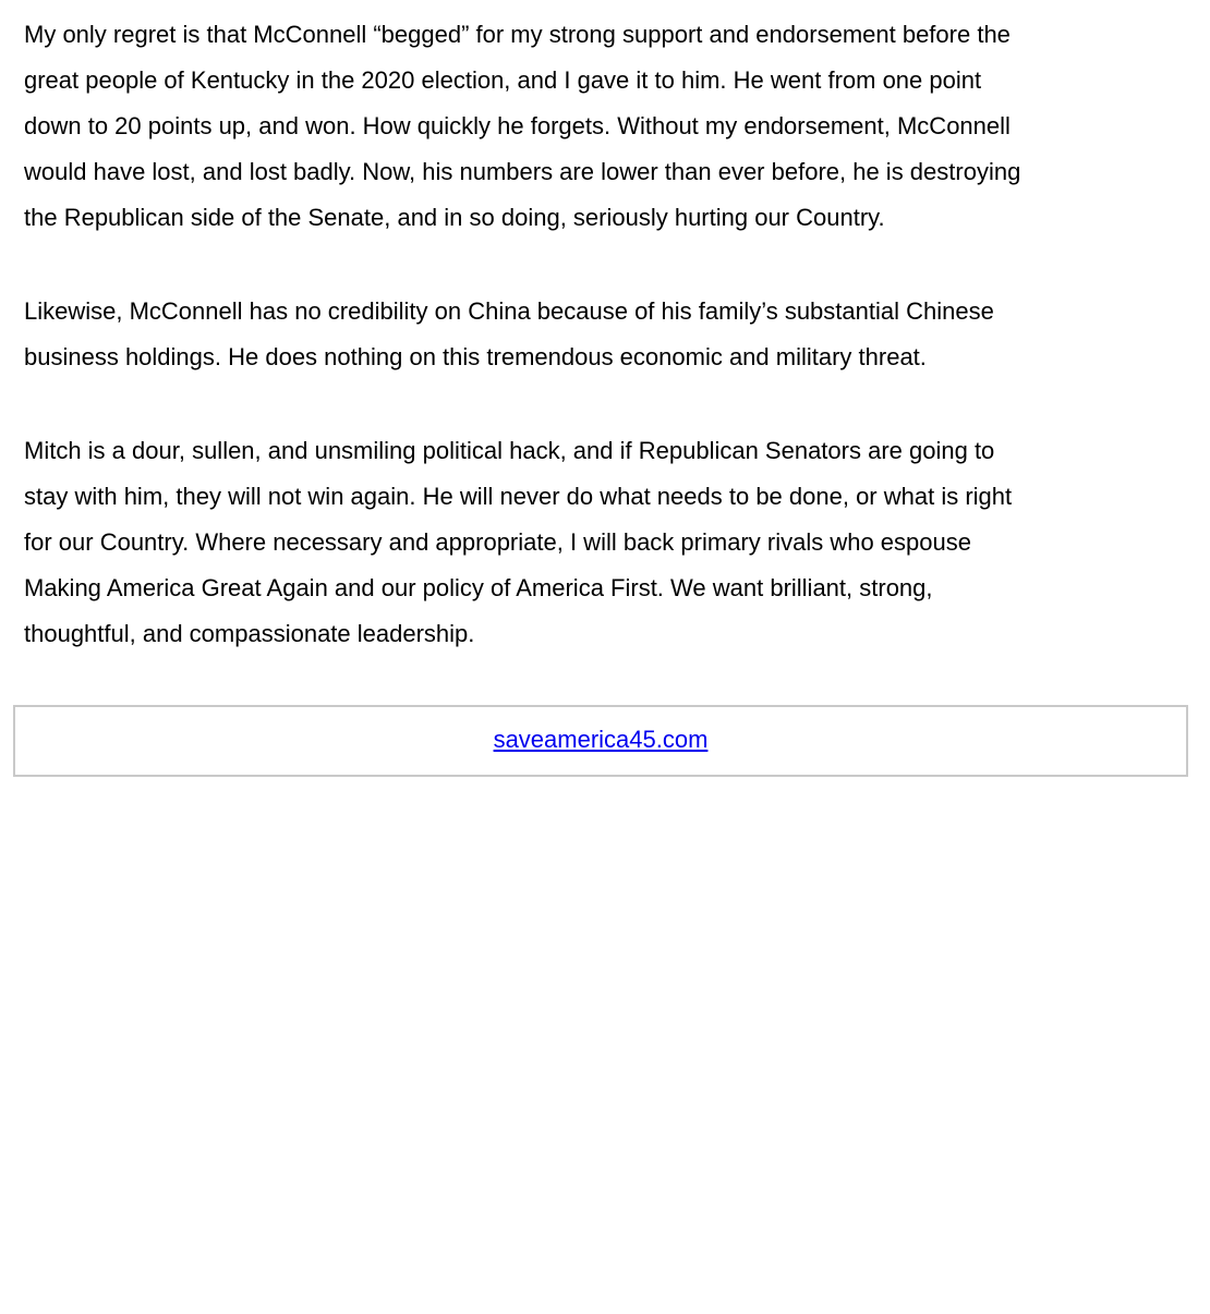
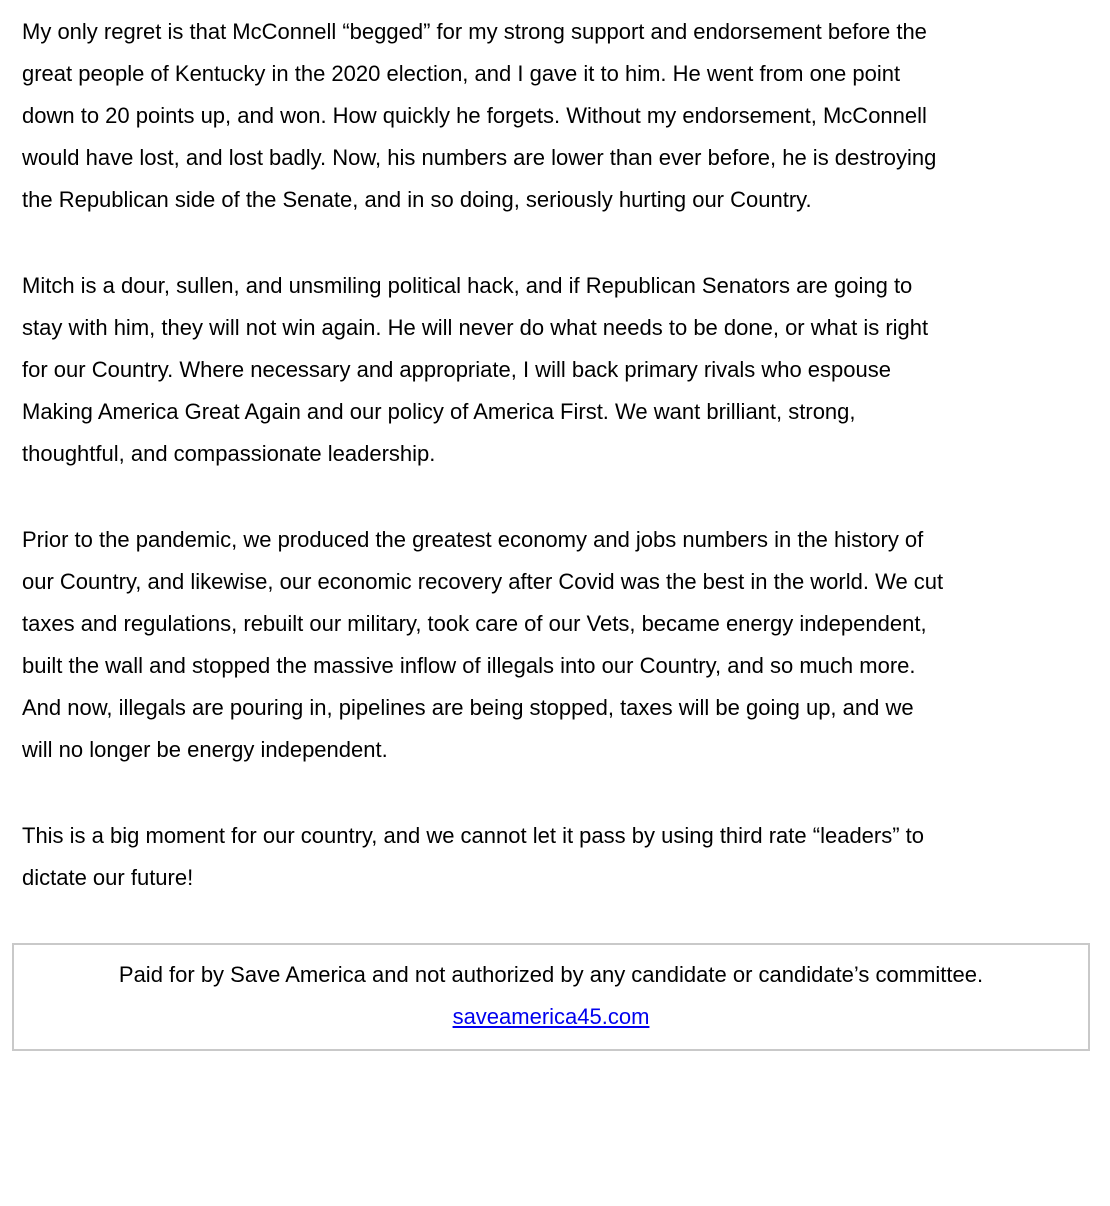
  My only regret is that McConnell “begged” for my strong support and endorsement before the
  great people of Kentucky in the 2020 election, and I gave it to him. He went from one point
  down to 20 points up, and won. How quickly he forgets. Without my endorsement, McConnell
  would have lost, and lost badly. Now, his numbers are lower than ever before, he is destroying
  the Republican side of the Senate, and in so doing, seriously hurting our Country.
- Likewise, McConnell has no credibility on China because of his family’s substantial Chinese
- business holdings. He does nothing on this tremendous economic and military threat.
  Mitch is a dour, sullen, and unsmiling political hack, and if Republican Senators are going to
  stay with him, they will not win again. He will never do what needs to be done, or what is right
  for our Country. Where necessary and appropriate, I will back primary rivals who espouse
  Making America Great Again and our policy of America First. We want brilliant, strong,
  thoughtful, and compassionate leadership.
+ Prior to the pandemic, we produced the greatest economy and jobs numbers in the history of
+ our Country, and likewise, our economic recovery after Covid was the best in the world. We cut
+ taxes and regulations, rebuilt our military, took care of our Vets, became energy independent,
+ built the wall and stopped the massive inflow of illegals into our Country, and so much more.
+ And now, illegals are pouring in, pipelines are being stopped, taxes will be going up, and we
+ will no longer be energy independent.
+ This is a big moment for our country, and we cannot let it pass by using third rate “leaders” to
+ dictate our future!
+ Paid for by Save America and not authorized by any candidate or candidate’s committee.
  saveamerica45.com
